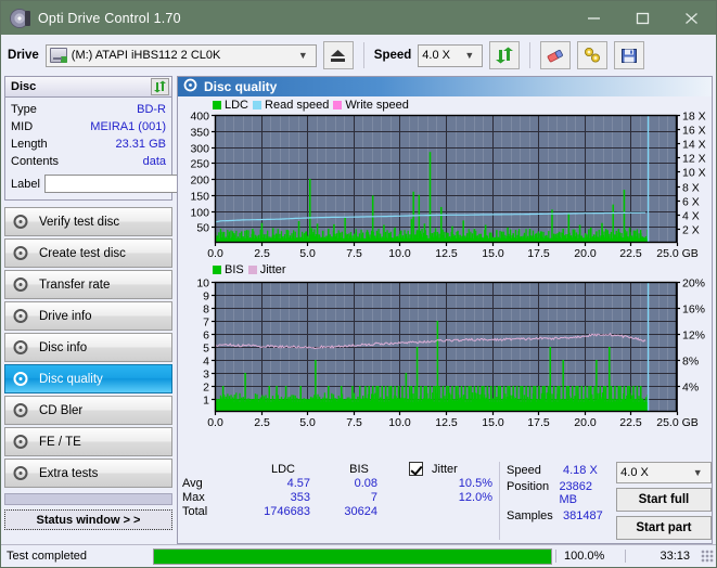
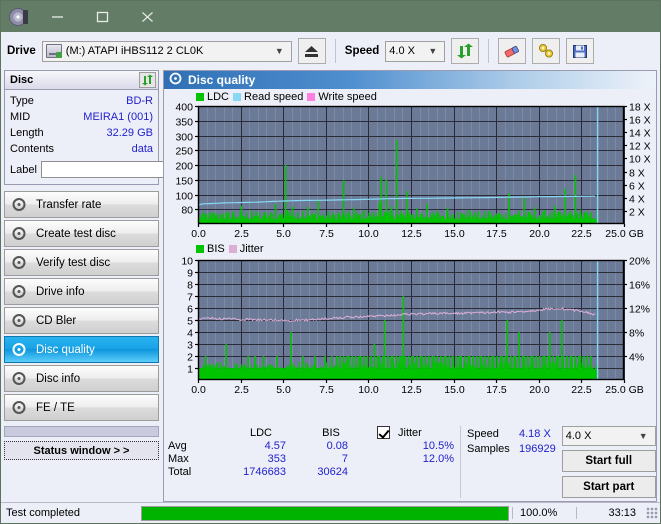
- Opti Drive Control 1.70
  Drive
  (M:) ATAPI iHBS112 2 CL0K
  ▼
  Speed
  4.0 X
  ▼
  Disc
  Type
  BD-R
  MID
  MEIRA1 (001)
  Length
- 23.31 GB
+ 32.29 GB
  Contents
  data
  Label
- Verify test disc
+ Transfer rate
  Create test disc
- Transfer rate
+ Verify test disc
  Drive info
- Disc info
+ CD Bler
  Disc quality
- CD Bler
+ Disc info
  FE / TE
- Extra tests
  Status window > >
  Disc quality
  LDC
  Read speed
  Write speed
- 50
+ 80
  100
  150
  200
  250
  300
  350
  400
  2 X
  4 X
  6 X
  8 X
  10 X
  12 X
  14 X
  16 X
  18 X
  0.0
  2.5
  5.0
  7.5
  10.0
  12.5
  15.0
  17.5
  20.0
  22.5
  25.0 GB
  BIS
  Jitter
  1
  2
  3
  4
  5
  6
  7
  8
  9
  10
  4%
  8%
  12%
  16%
  20%
  0.0
  2.5
  5.0
  7.5
  10.0
  12.5
  15.0
  17.5
  20.0
  22.5
  25.0 GB
  LDC
  BIS
  Jitter
  Avg
  4.57
  0.08
  10.5%
  Max
  353
  7
  12.0%
  Total
  1746683
  30624
  Speed
  4.18 X
- Position
- 23862 MB
  Samples
- 381487
+ 196929
  4.0 X
  ▼
  Start full
  Start part
  Test completed
  100.0%
  33:13
